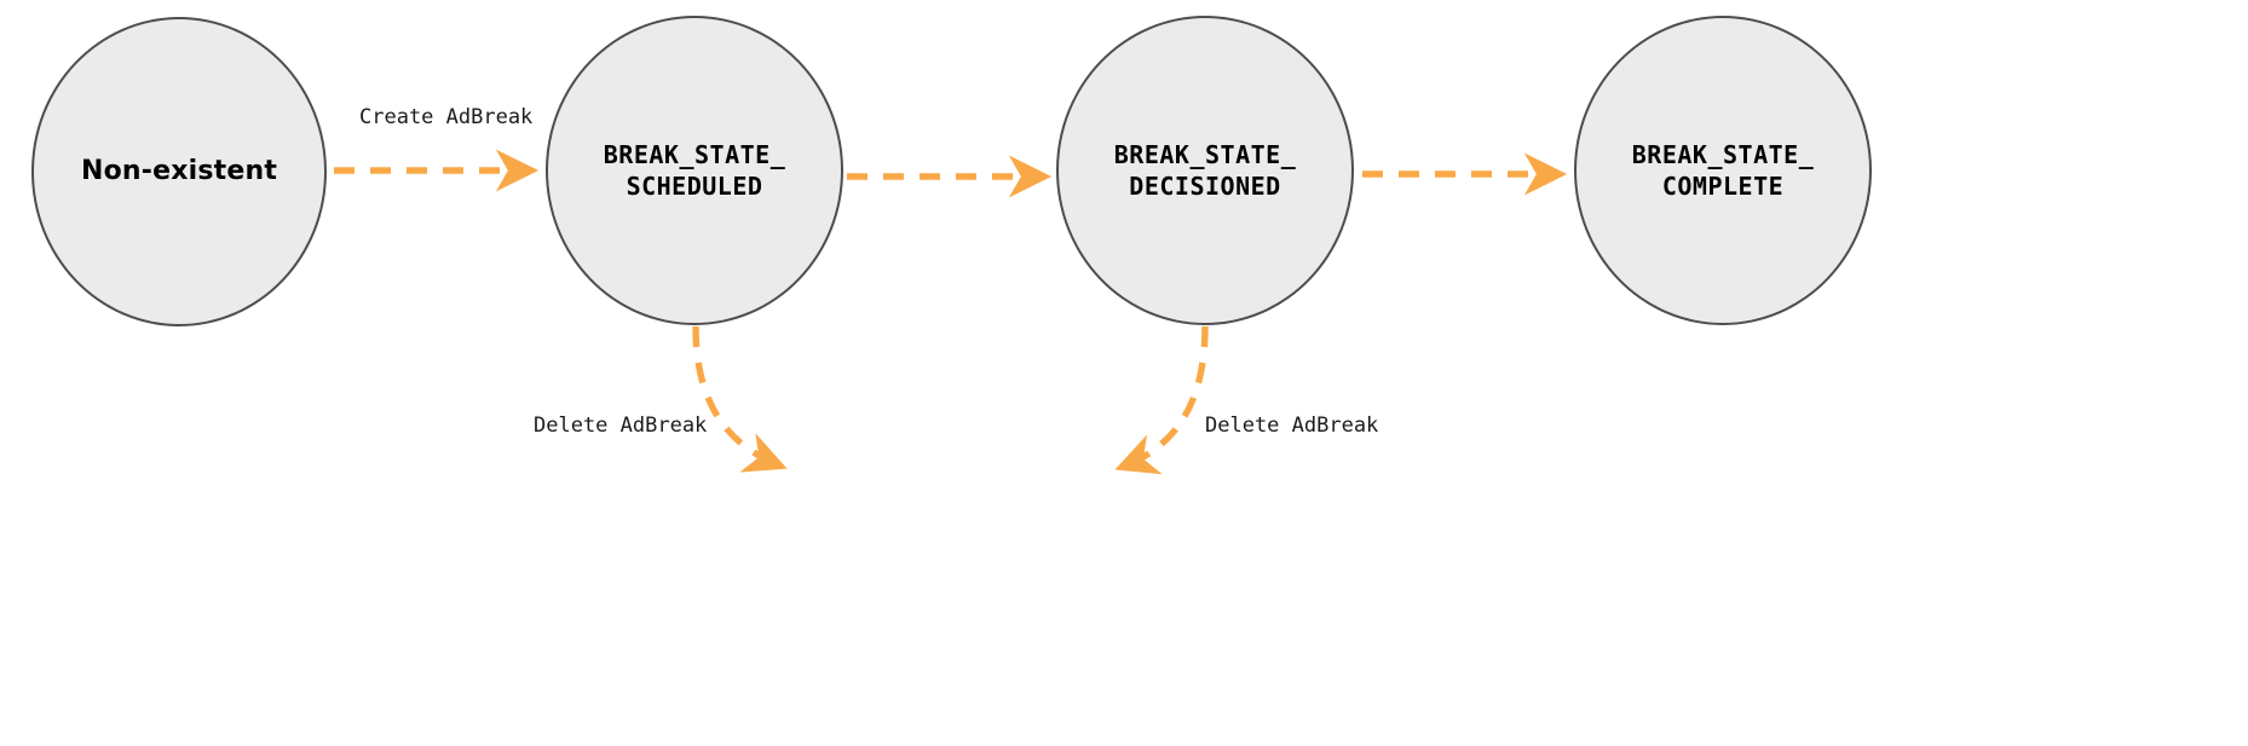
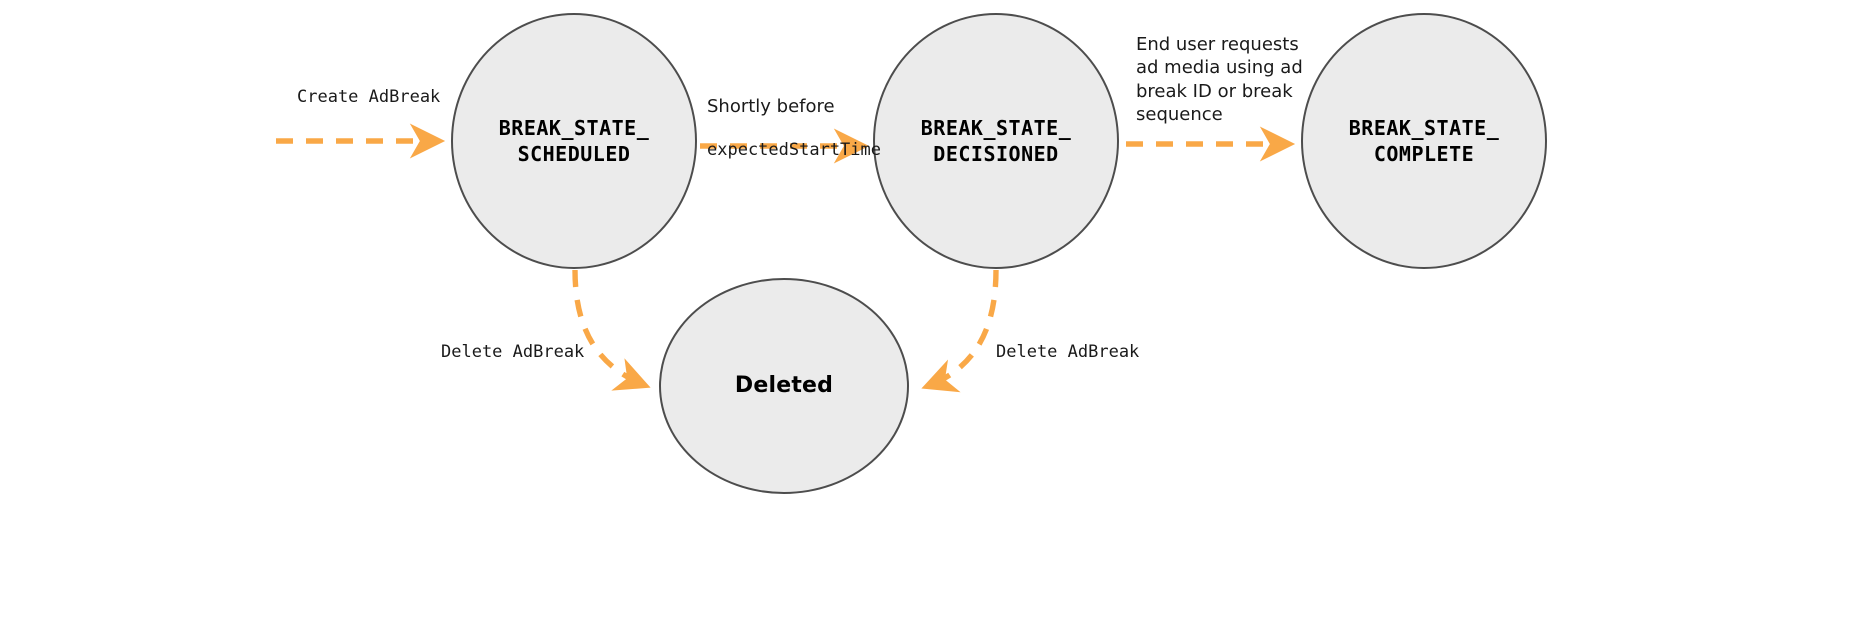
- Non-existent
  BREAK_STATE_
  SCHEDULED
  BREAK_STATE_
  DECISIONED
  BREAK_STATE_
  COMPLETE
+ Deleted
  Create AdBreak
+ Shortly before
+ expectedStartTime
+ End user requests
+ ad media using ad
+ break ID or break
+ sequence
  Delete AdBreak
  Delete AdBreak
